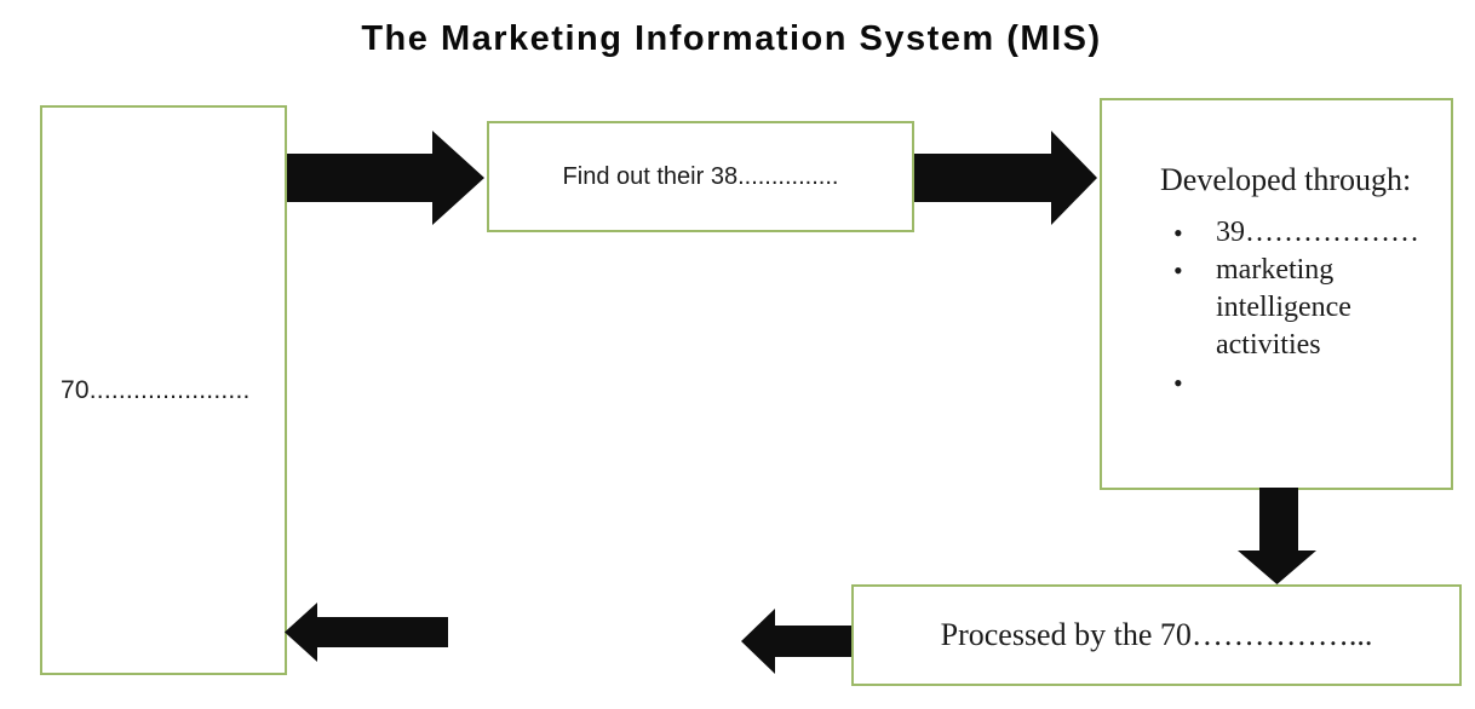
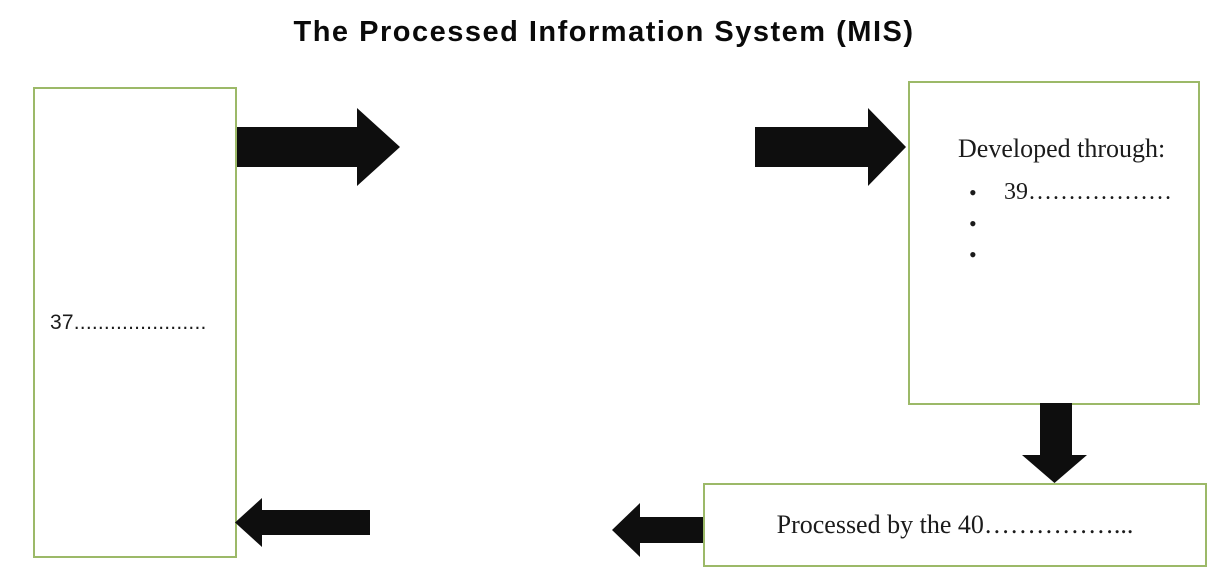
- The Marketing Information System (MIS)
+ The Processed Information System (MIS)
- 70......................
+ 37......................
- Find out their 38...............
  Developed through:
  •
  39………………
  •
- marketing intelligence activities
  •
- Processed by the 70……………...
+ Processed by the 40……………...
